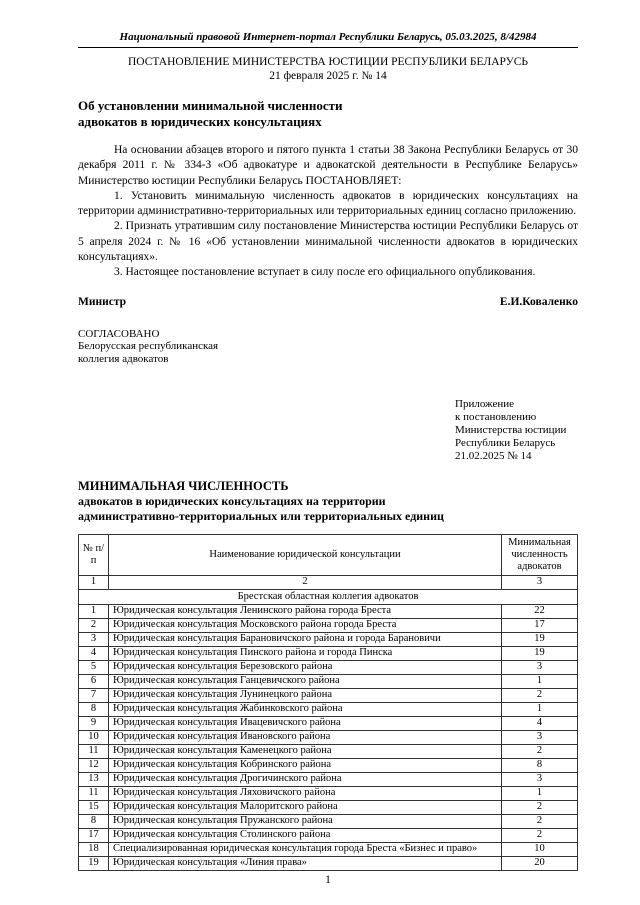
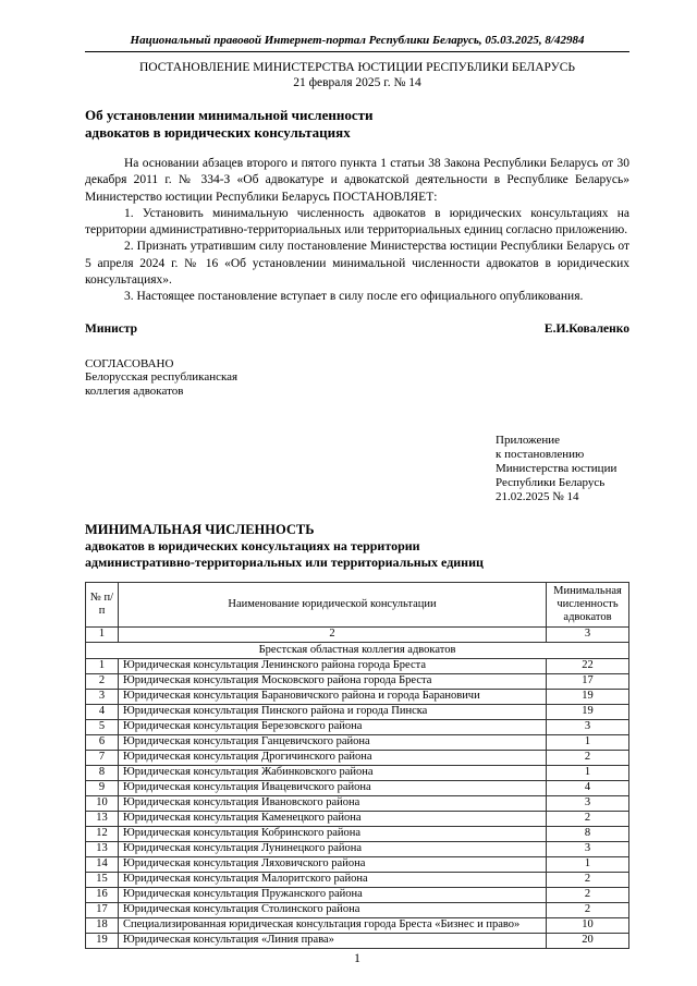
  Национальный правовой Интернет-портал Республики Беларусь, 05.03.2025, 8/42984
  ПОСТАНОВЛЕНИЕ МИНИСТЕРСТВА ЮСТИЦИИ РЕСПУБЛИКИ БЕЛАРУСЬ
  21 февраля 2025 г. № 14
  Об установлении минимальной численности
  адвокатов в юридических консультациях
  На основании абзацев второго и пятого пункта 1 статьи 38 Закона Республики Беларусь от 30 декабря 2011 г. № 334-З «Об адвокатуре и адвокатской деятельности в Республике Беларусь» Министерство юстиции Республики Беларусь ПОСТАНОВЛЯЕТ:
  1. Установить минимальную численность адвокатов в юридических консультациях на территории административно-территориальных или территориальных единиц согласно приложению.
  2. Признать утратившим силу постановление Министерства юстиции Республики Беларусь от 5 апреля 2024 г. № 16 «Об установлении минимальной численности адвокатов в юридических консультациях».
  3. Настоящее постановление вступает в силу после его официального опубликования.
  Министр
  Е.И.Коваленко
  СОГЛАСОВАНО
  Белорусская республиканская
  коллегия адвокатов
  Приложение
  к постановлению
  Министерства юстиции
  Республики Беларусь
  21.02.2025 № 14
  МИНИМАЛЬНАЯ ЧИСЛЕННОСТЬ
  адвокатов в юридических консультациях на территории
  административно-территориальных или территориальных единиц
  № п/п	Наименование юридической консультации	Минимальная численность адвокатов
  1	2	3
  Брестская областная коллегия адвокатов
  1	Юридическая консультация Ленинского района города Бреста	22
  2	Юридическая консультация Московского района города Бреста	17
  3	Юридическая консультация Барановичского района и города Барановичи	19
  4	Юридическая консультация Пинского района и города Пинска	19
  5	Юридическая консультация Березовского района	3
  6	Юридическая консультация Ганцевичского района	1
- 7	Юридическая консультация Лунинецкого района	2
+ 7	Юридическая консультация Дрогичинского района	2
  8	Юридическая консультация Жабинковского района	1
  9	Юридическая консультация Ивацевичского района	4
  10	Юридическая консультация Ивановского района	3
- 11	Юридическая консультация Каменецкого района	2
+ 13	Юридическая консультация Каменецкого района	2
  12	Юридическая консультация Кобринского района	8
- 13	Юридическая консультация Дрогичинского района	3
+ 13	Юридическая консультация Лунинецкого района	3
- 11	Юридическая консультация Ляховичского района	1
+ 14	Юридическая консультация Ляховичского района	1
  15	Юридическая консультация Малоритского района	2
- 8	Юридическая консультация Пружанского района	2
+ 16	Юридическая консультация Пружанского района	2
  17	Юридическая консультация Столинского района	2
  18	Специализированная юридическая консультация города Бреста «Бизнес и право»	10
  19	Юридическая консультация «Линия права»	20
  1
